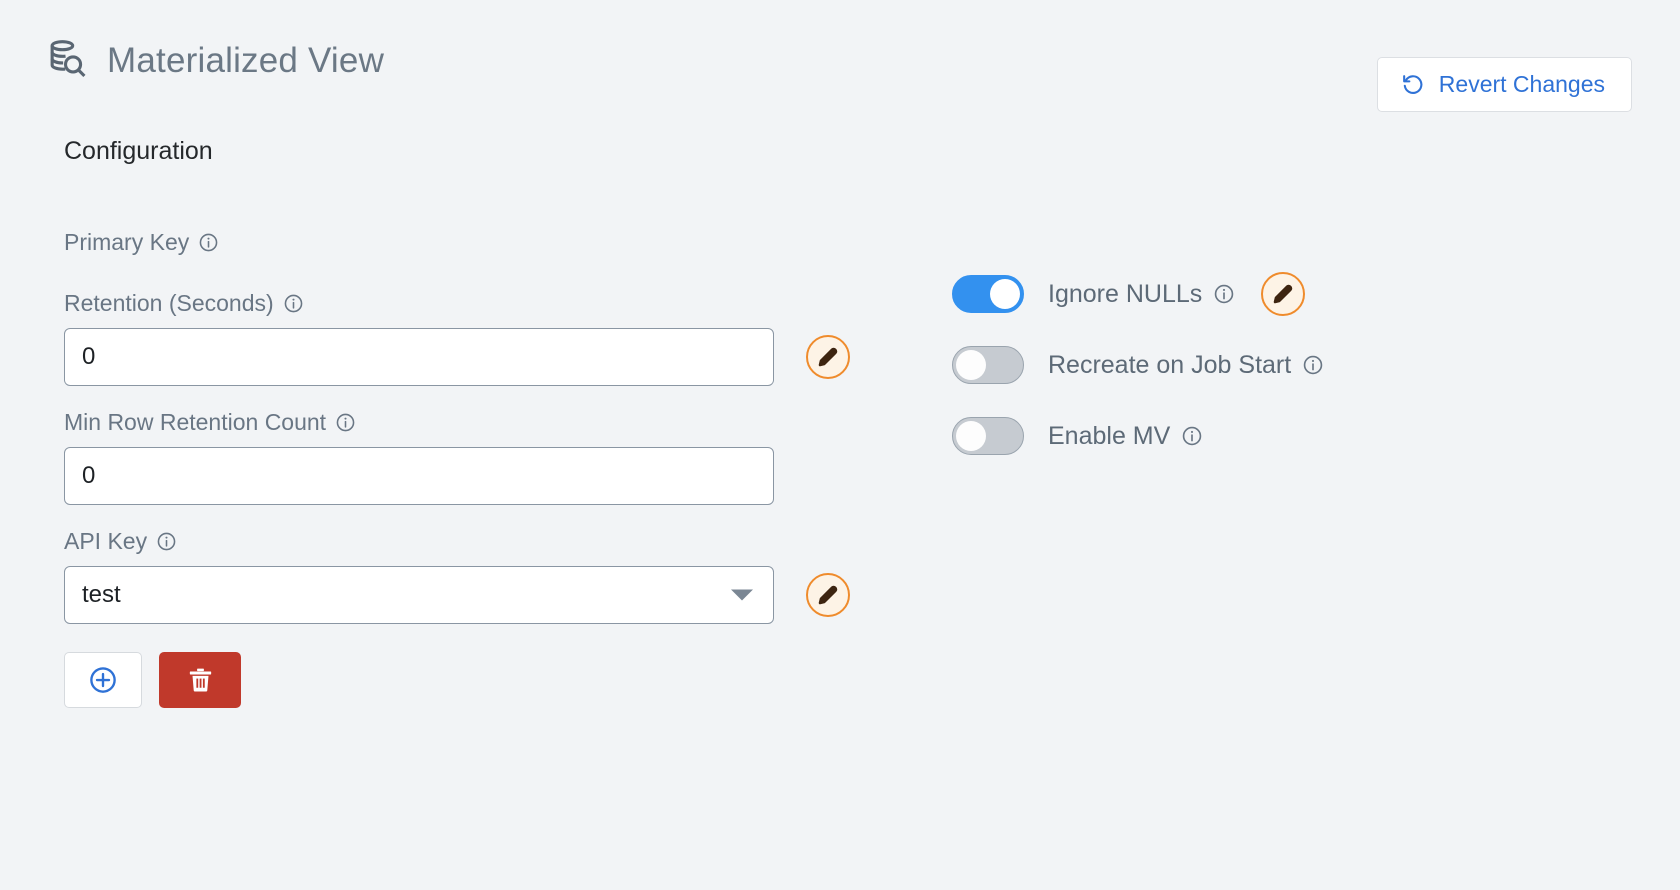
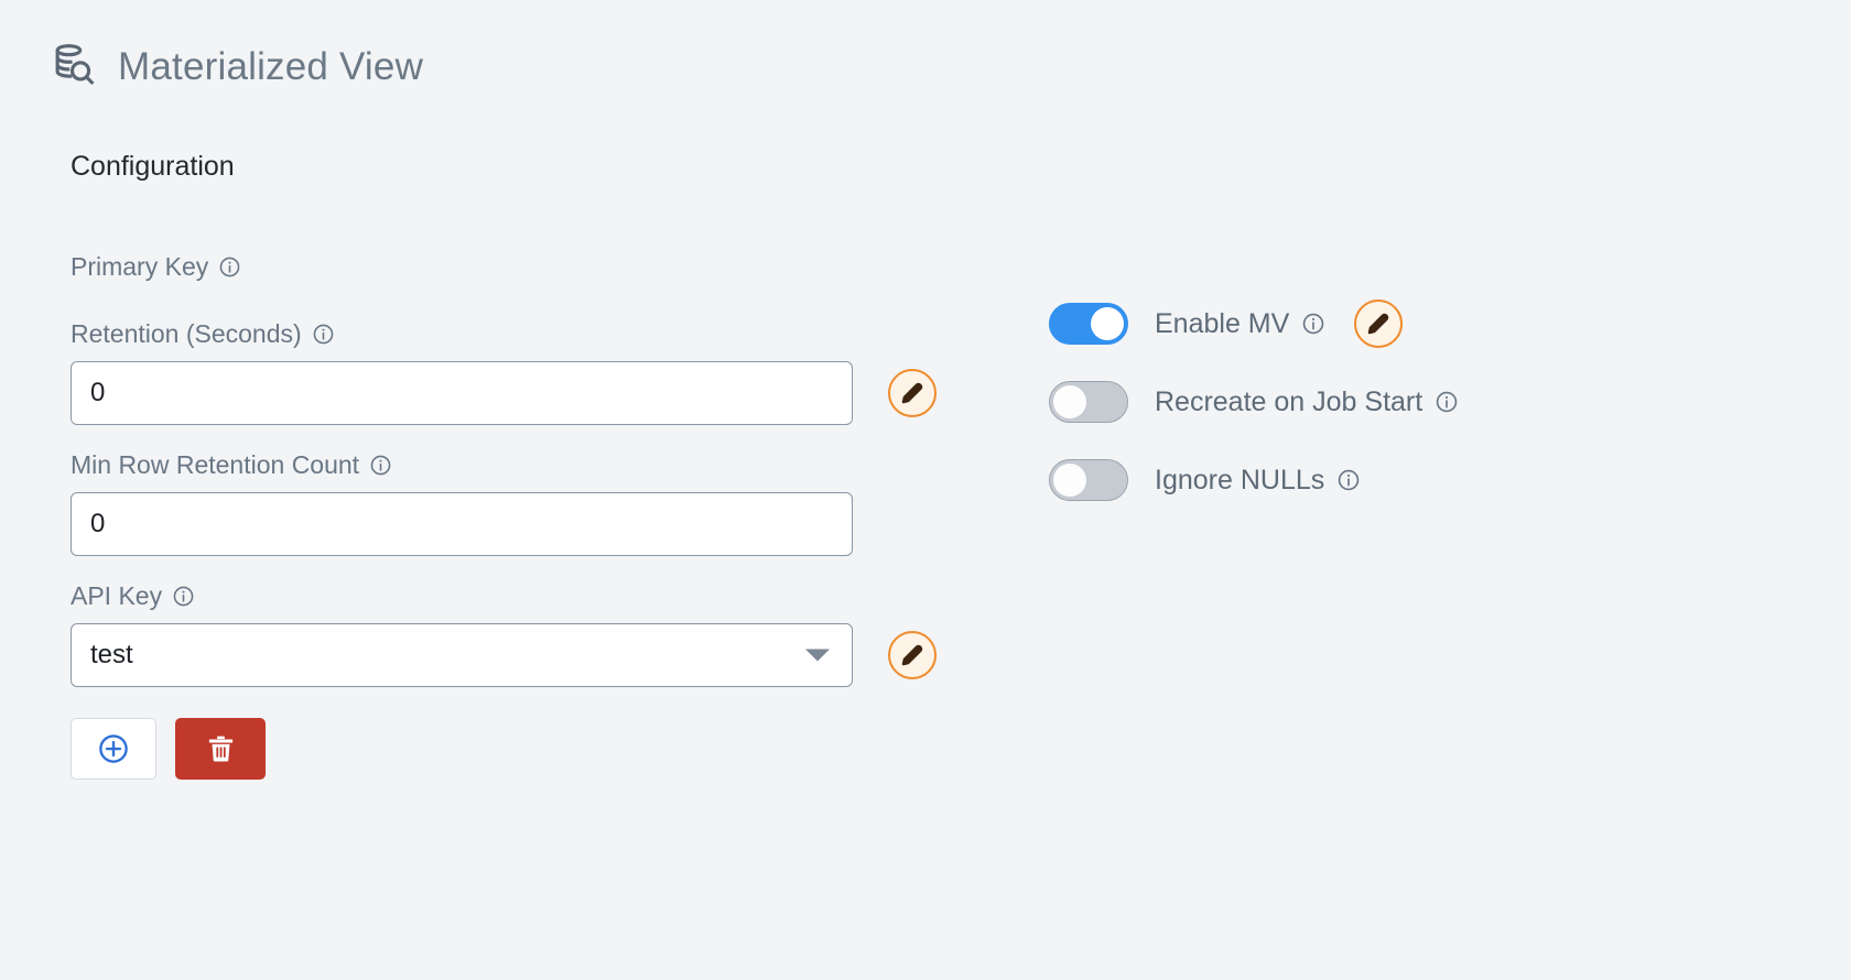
  Materialized View
- Revert Changes
  Configuration
  Primary Key
  Retention (Seconds)
  0
  Min Row Retention Count
  0
  API Key
  test
- Ignore NULLs
+ Enable MV
  Recreate on Job Start
- Enable MV
+ Ignore NULLs
